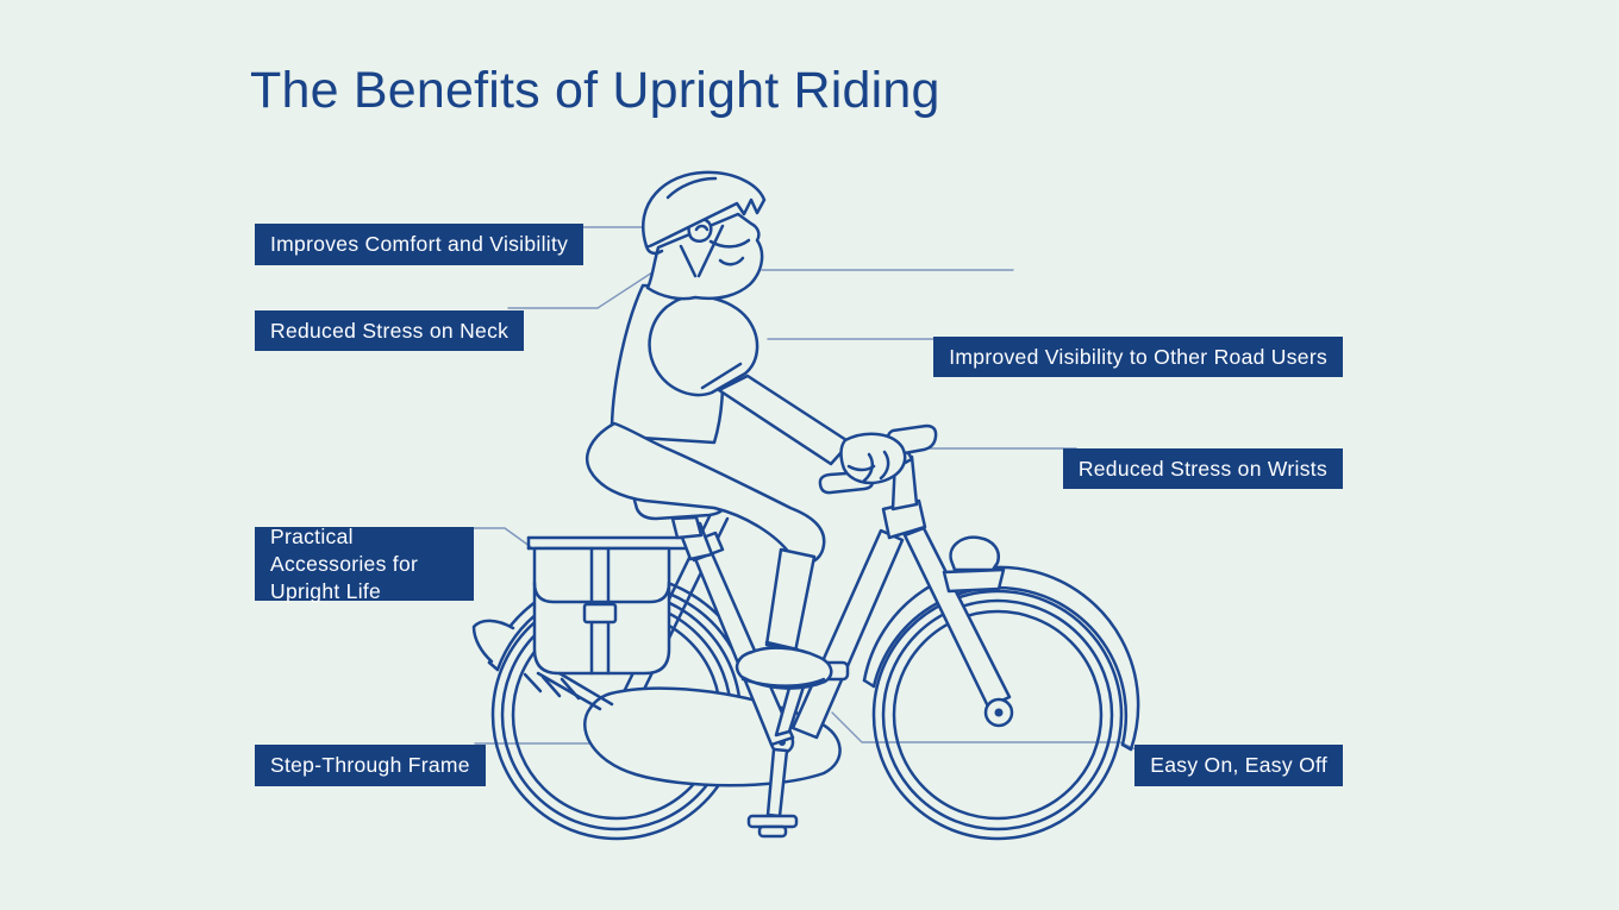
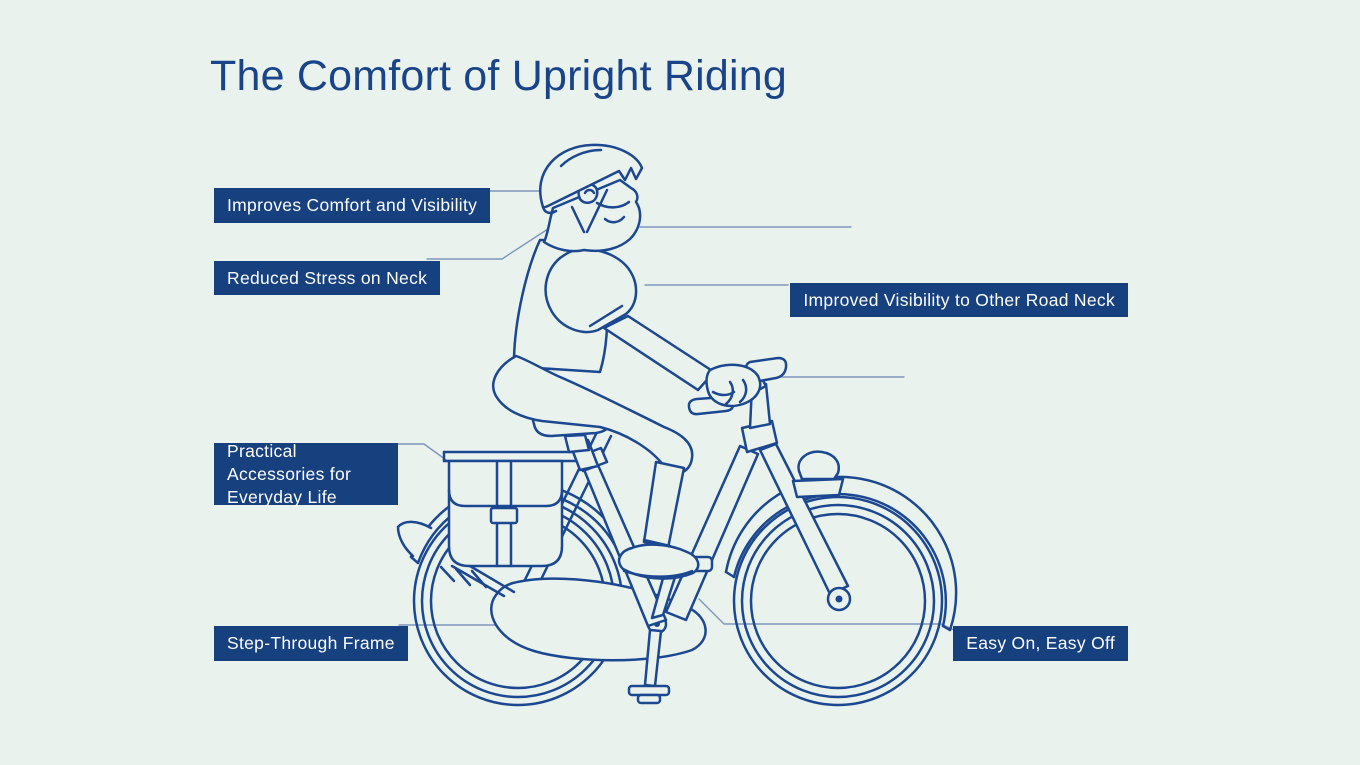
- The Benefits of Upright Riding
+ The Comfort of Upright Riding
  Improves Comfort and Visibility
  Reduced Stress on Neck
- Improved Visibility to Other Road Users
+ Improved Visibility to Other Road Neck
- Reduced Stress on Wrists
- Practical Accessories for Upright Life
+ Practical Accessories for Everyday Life
  Step-Through Frame
  Easy On, Easy Off
